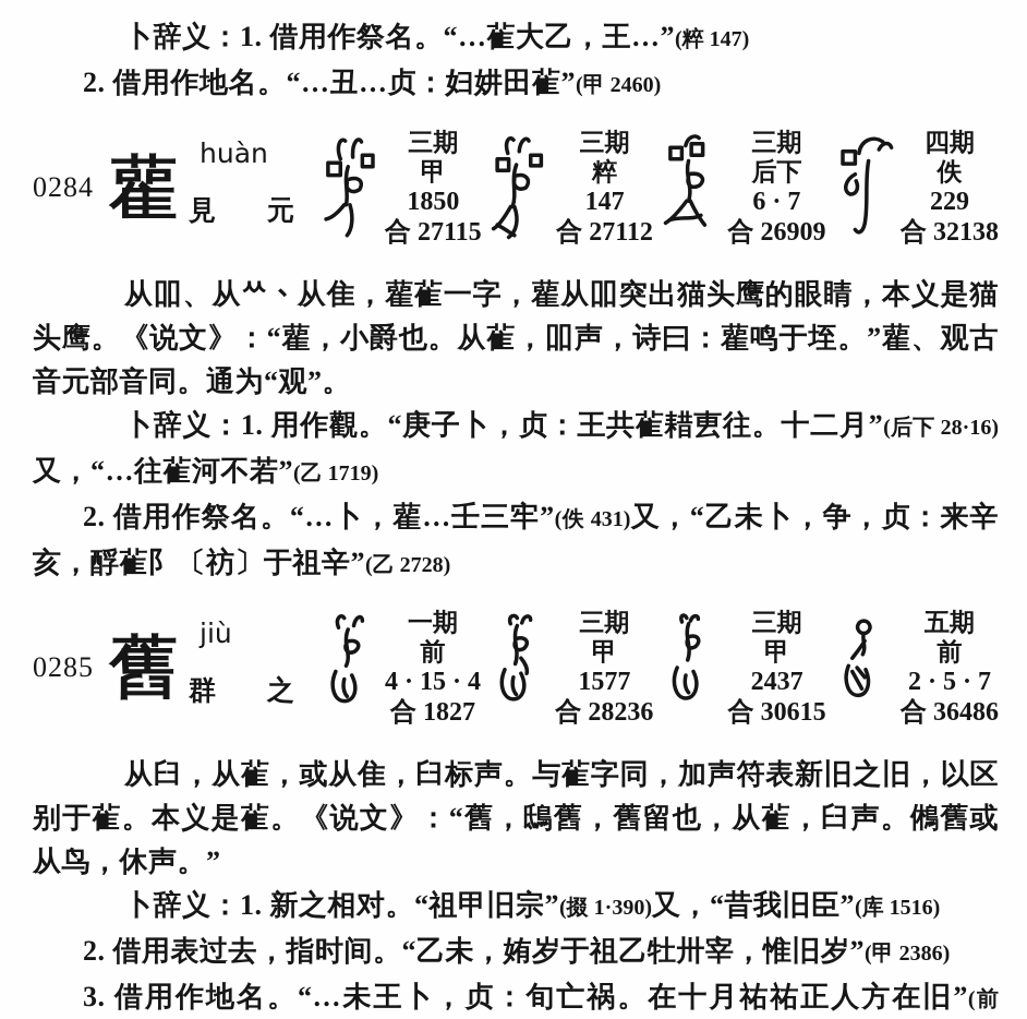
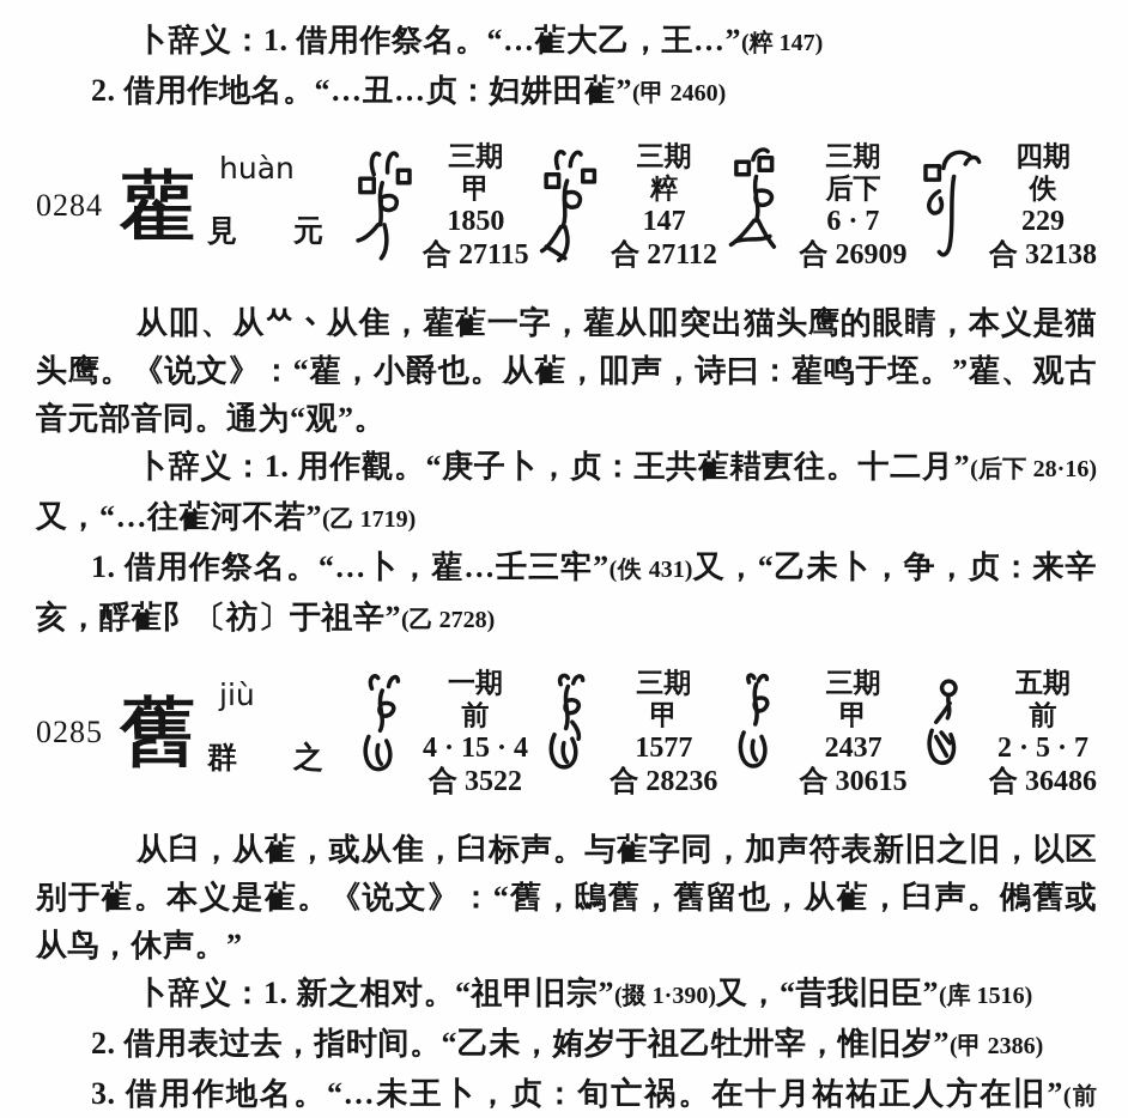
  卜辞义：1. 借用作祭名。“…雈大乙，王…”(粹 147)
  2. 借用作地名。“…丑…贞：妇妌田雈”(甲 2460)
  0284
  雚
  huàn
  見
  元
  三期
  甲
  1850
  合 27115
  三期
  粹
  147
  合 27112
  三期
  后下
  6 · 7
  合 26909
  四期
  佚
  229
  合 32138
  从吅、从ᄊ、从隹，雚雈一字，雚从吅突出猫头鹰的眼睛，本义是猫头鹰。《说文》：“雚，小爵也。从雈，吅声，诗曰：雚鸣于垤。”雚、观古音元部音同。通为“观”。
  卜辞义：1. 用作觀。“庚子卜，贞：王共雈耤叀往。十二月”(后下 28·16)又，“…往雈河不若”(乙 1719)
- 2. 借用作祭名。“…卜，雚…壬三牢”(佚 431)又，“乙未卜，争，贞：来辛亥，酻雈阝〔祊〕于祖辛”(乙 2728)
+ 1. 借用作祭名。“…卜，雚…壬三牢”(佚 431)又，“乙未卜，争，贞：来辛亥，酻雈阝〔祊〕于祖辛”(乙 2728)
  0285
  舊
  jiù
  群
  之
  一期
  前
  4 · 15 · 4
- 合 1827
+ 合 3522
  三期
  甲
  1577
  合 28236
  三期
  甲
  2437
  合 30615
  五期
  前
  2 · 5 · 7
  合 36486
  从臼，从雈，或从隹，臼标声。与雈字同，加声符表新旧之旧，以区别于雈。本义是雈。《说文》：“舊，鴟舊，舊留也，从雈，臼声。鵂舊或从鸟，休声。”
  卜辞义：1. 新之相对。“祖甲旧宗”(掇 1·390)又，“昔我旧臣”(库 1516)
  2. 借用表过去，指时间。“乙未，姷岁于祖乙牡卅宰，惟旧岁”(甲 2386)
  3. 借用作地名。“…未王卜，贞：旬亡祸。在十月祐祐正人方在旧”(前
